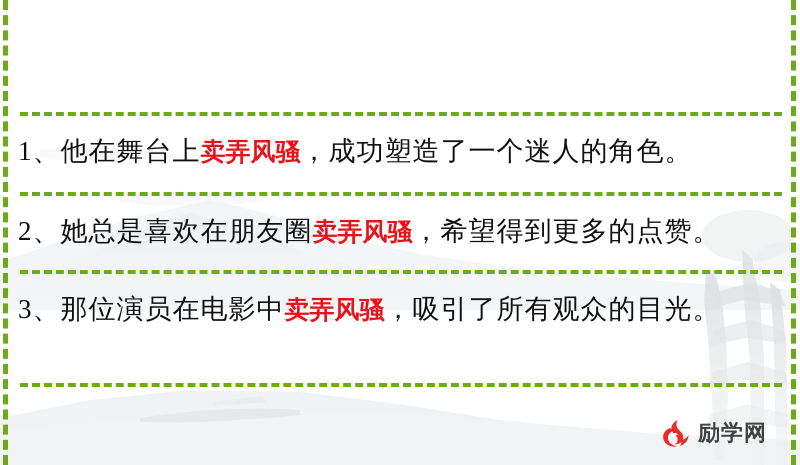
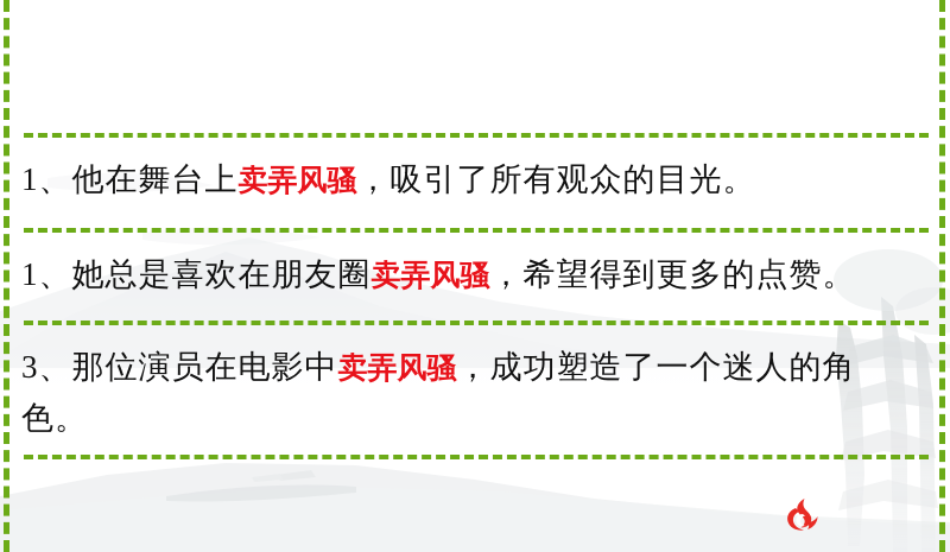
- 1、他在舞台上卖弄风骚，成功塑造了一个迷人的角色。
+ 1、他在舞台上卖弄风骚，吸引了所有观众的目光。
- 2、她总是喜欢在朋友圈卖弄风骚，希望得到更多的点赞。
+ 1、她总是喜欢在朋友圈卖弄风骚，希望得到更多的点赞。
- 3、那位演员在电影中卖弄风骚，吸引了所有观众的目光。
+ 3、那位演员在电影中卖弄风骚，成功塑造了一个迷人的角色。
- 励学网
